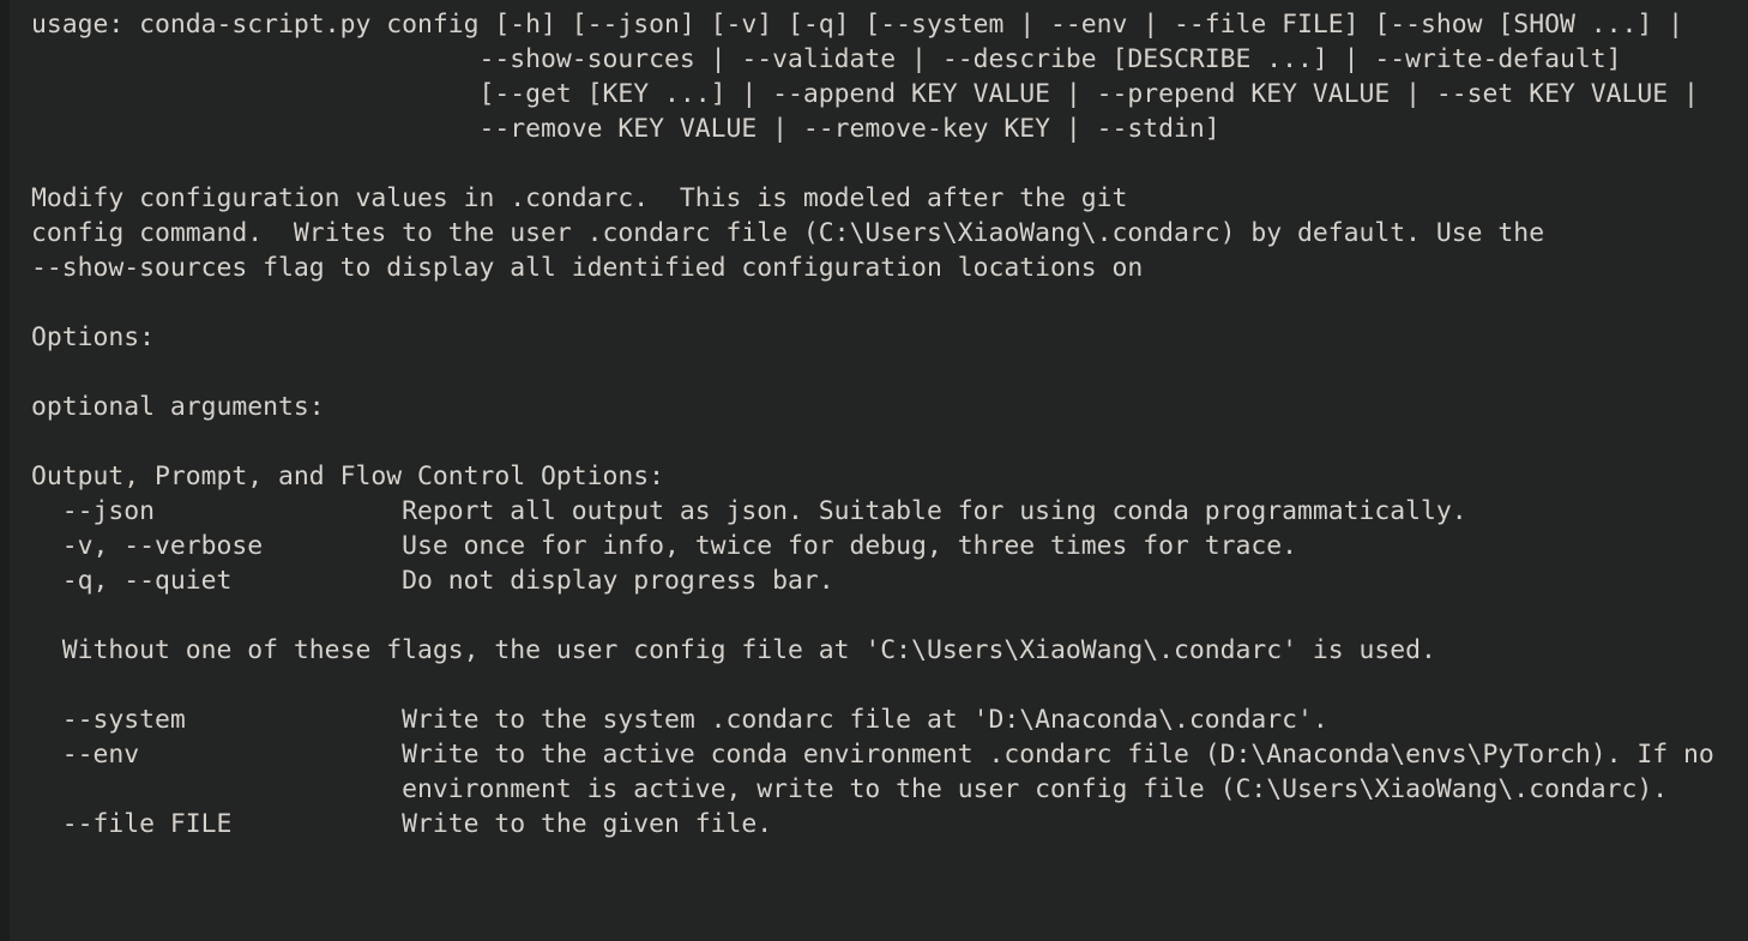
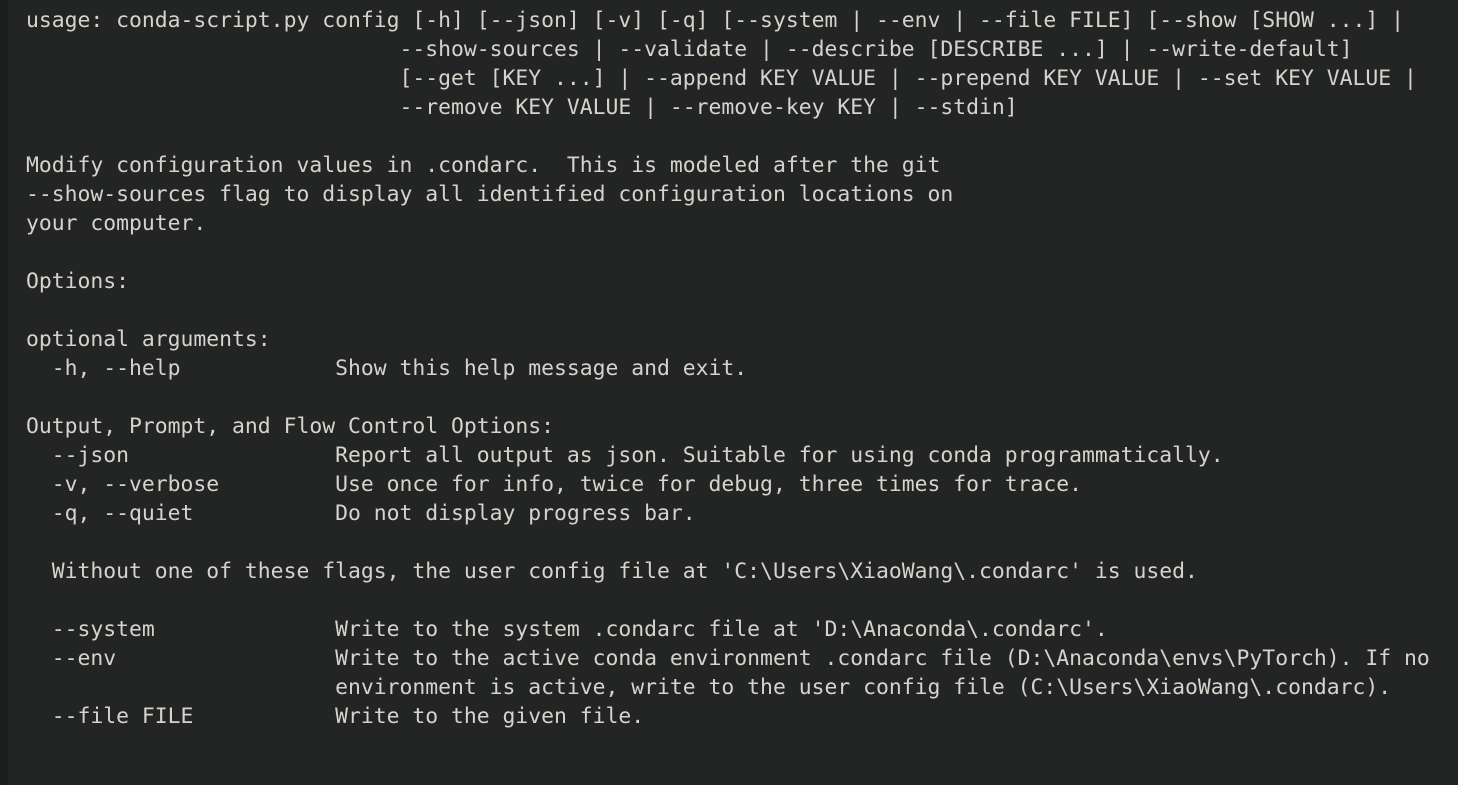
  usage: conda-script.py config [-h] [--json] [-v] [-q] [--system | --env | --file FILE] [--show [SHOW ...] |
  --show-sources | --validate | --describe [DESCRIBE ...] | --write-default]
  [--get [KEY ...] | --append KEY VALUE | --prepend KEY VALUE | --set KEY VALUE |
  --remove KEY VALUE | --remove-key KEY | --stdin]
  Modify configuration values in .condarc. This is modeled after the git
- config command. Writes to the user .condarc file (C:\Users\XiaoWang\.condarc) by default. Use the
  --show-sources flag to display all identified configuration locations on
+ your computer.
  Options:
  optional arguments:
+ -h, --help Show this help message and exit.
  Output, Prompt, and Flow Control Options:
  --json Report all output as json. Suitable for using conda programmatically.
  -v, --verbose Use once for info, twice for debug, three times for trace.
  -q, --quiet Do not display progress bar.
  Without one of these flags, the user config file at 'C:\Users\XiaoWang\.condarc' is used.
  --system Write to the system .condarc file at 'D:\Anaconda\.condarc'.
  --env Write to the active conda environment .condarc file (D:\Anaconda\envs\PyTorch). If no
  environment is active, write to the user config file (C:\Users\XiaoWang\.condarc).
  --file FILE Write to the given file.
